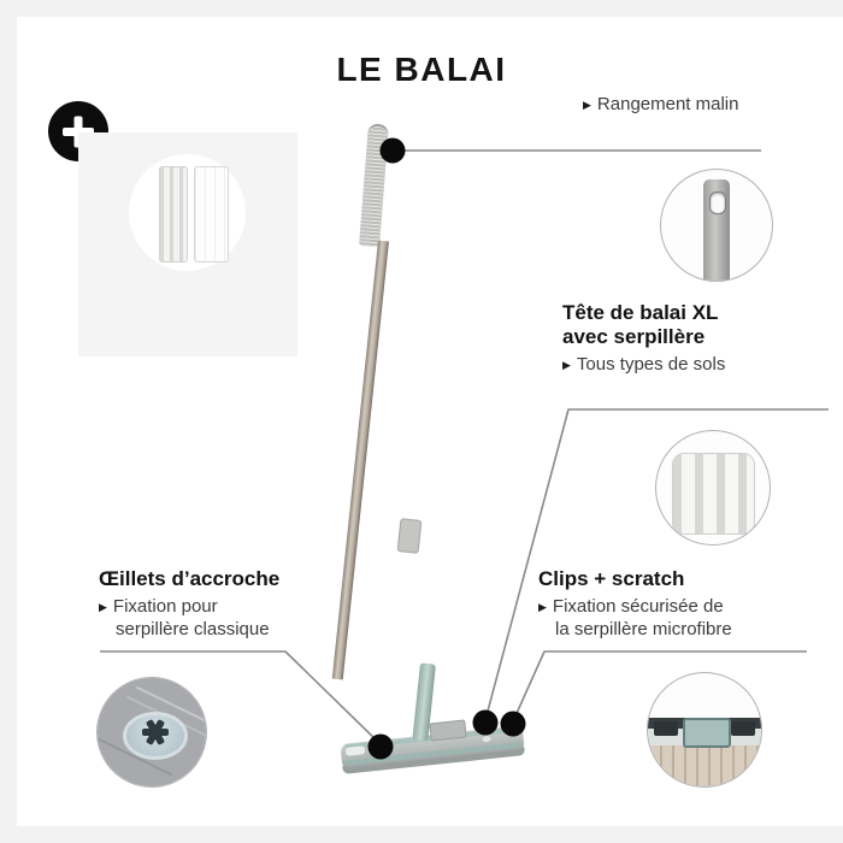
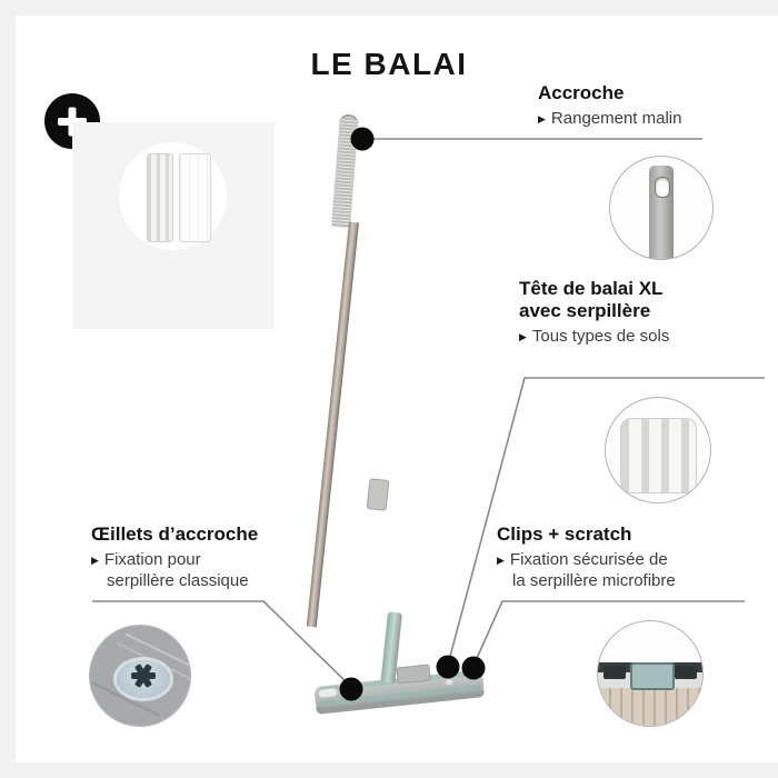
  LE BALAI
+ Accroche
  ▶
  Rangement malin
  Tête de balai XL
  avec serpillère
  ▶
  Tous types de sols
  Œillets d’accroche
  ▶
  Fixation pour
  serpillère classique
  Clips + scratch
  ▶
  Fixation sécurisée de
  la serpillère microfibre
